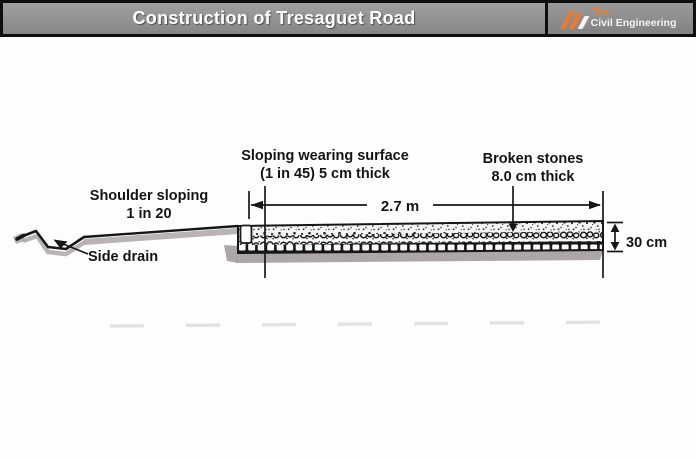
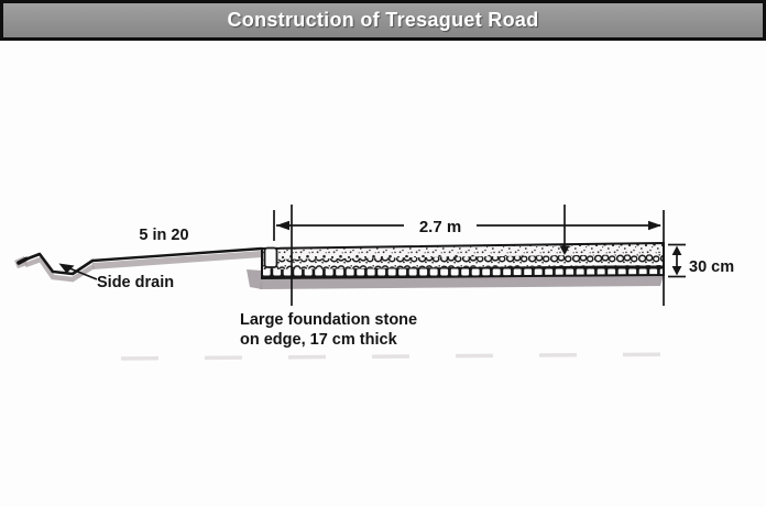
  Construction of Tresaguet Road
- The
- Civil Engineering
- Sloping wearing surface
- (1 in 45) 5 cm thick
- Broken stones
- 8.0 cm thick
- Shoulder sloping
- 1 in 20
+ 5 in 20
  2.7 m
  30 cm
  Side drain
+ Large foundation stone
+ on edge, 17 cm thick
